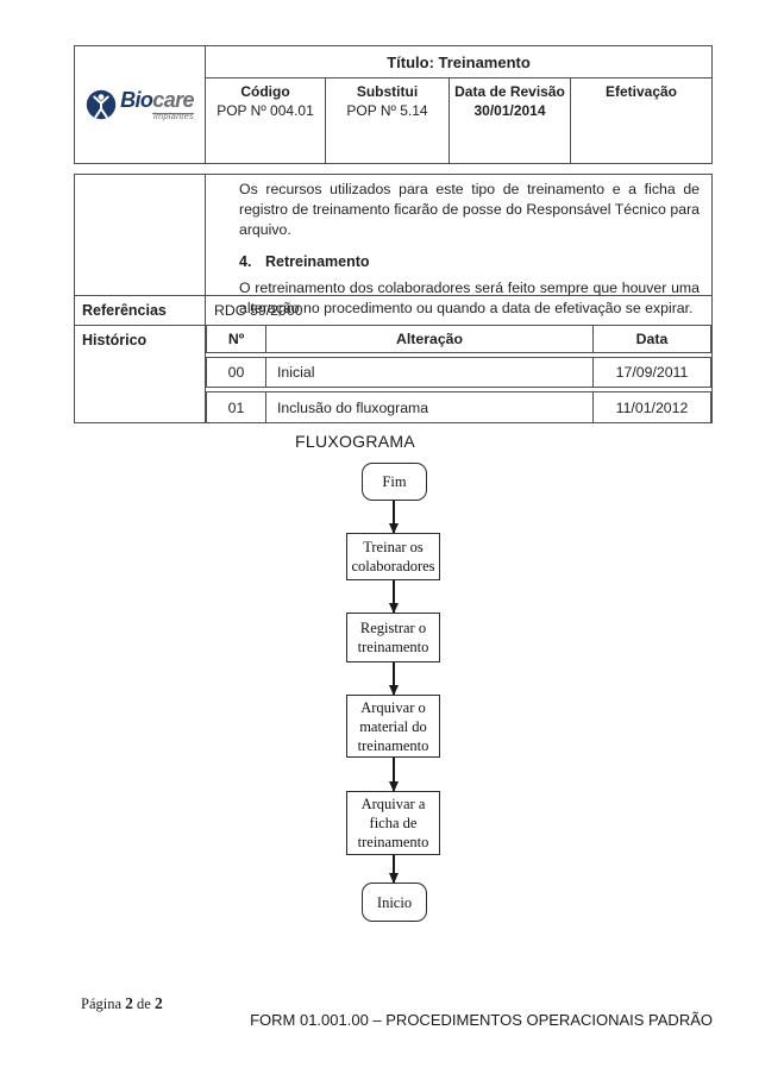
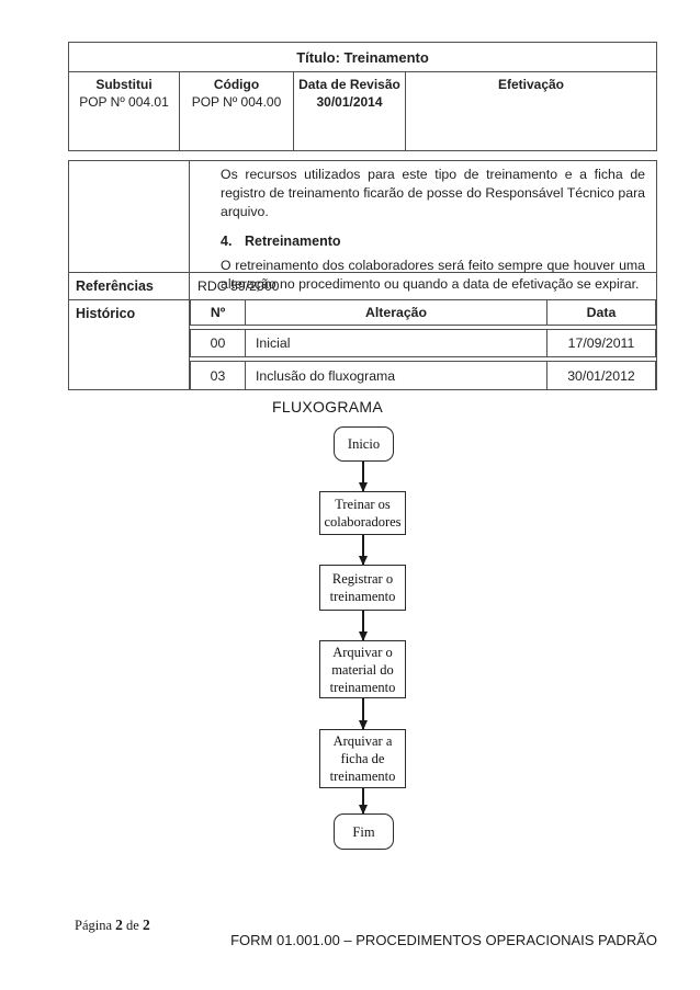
- Biocare
- implantes
  Título: Treinamento
- Código
+ Substitui
  POP Nº 004.01
- Substitui
+ Código
- POP Nº 5.14
+ POP Nº 004.00
  Data de Revisão
  30/01/2014
  Efetivação
  Os recursos utilizados para este tipo de treinamento e a ficha de registro de treinamento ficarão de posse do Responsável Técnico para arquivo.
  4. Retreinamento
  O retreinamento dos colaboradores será feito sempre que houver uma alteração no procedimento ou quando a data de efetivação se expirar.
  Referências
  RDC 59/2000
  Histórico
  Nº
  Alteração
  Data
  00
  Inicial
  17/09/2011
- 01
+ 03
  Inclusão do fluxograma
- 11/01/2012
+ 30/01/2012
  FLUXOGRAMA
- Fim
+ Inicio
  Treinar os
  colaboradores
  Registrar o
  treinamento
  Arquivar o
  material do
  treinamento
  Arquivar a
  ficha de
  treinamento
- Inicio
+ Fim
  Página 2 de 2
  FORM 01.001.00 – PROCEDIMENTOS OPERACIONAIS PADRÃO
